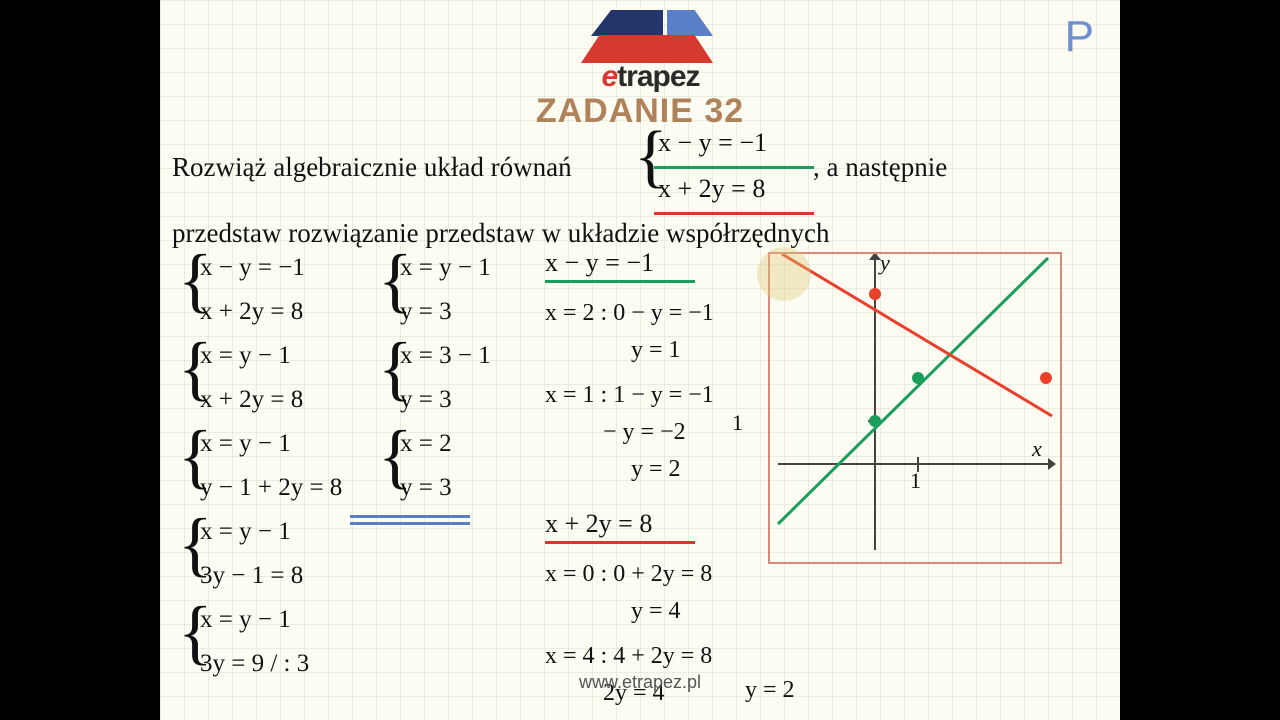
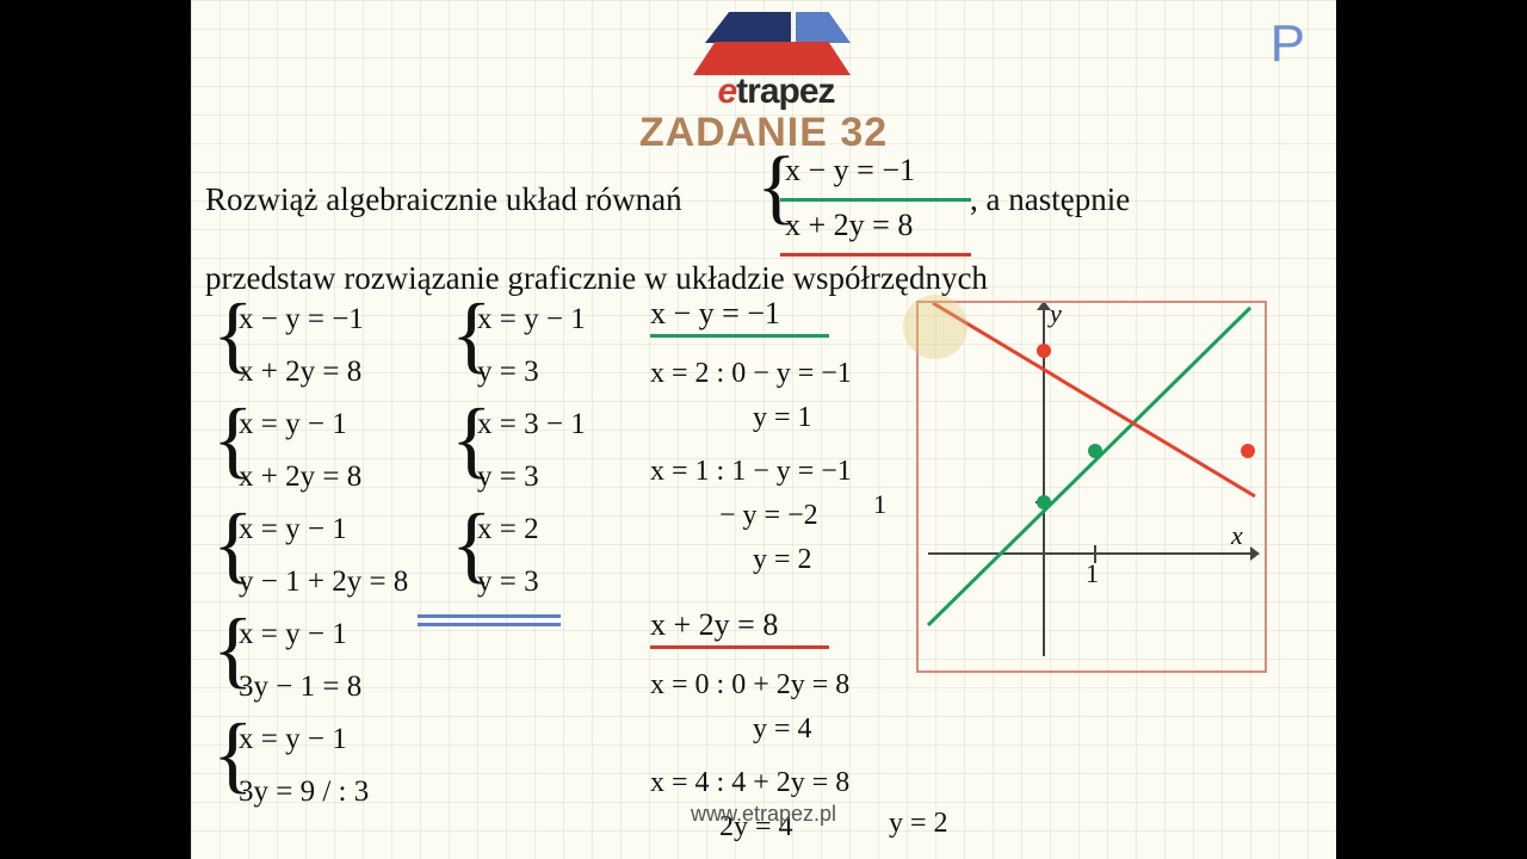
  etrapez
  P
  ZADANIE 32
  Rozwiąż algebraicznie układ równań
  {
  x − y = −1
  x + 2y = 8
  , a następnie
- przedstaw rozwiązanie przedstaw w układzie współrzędnych
+ przedstaw rozwiązanie graficznie w układzie współrzędnych
  {
  x − y = −1
  x + 2y = 8
  {
  x = y − 1
  x + 2y = 8
  {
  x = y − 1
  y − 1 + 2y = 8
  {
  x = y − 1
  3y − 1 = 8
  {
  x = y − 1
  3y = 9 / : 3
  {
  x = y − 1
  y = 3
  {
  x = 3 − 1
  y = 3
  {
  x = 2
  y = 3
  x − y = −1
  x = 2 : 0 − y = −1
  y = 1
  x = 1 : 1 − y = −1
  − y = −2
  y = 2
  x + 2y = 8
  x = 0 : 0 + 2y = 8
  y = 4
  x = 4 : 4 + 2y = 8
  2y = 4
  y = 2
  x
  y
  1
  1
  www.etrapez.pl
